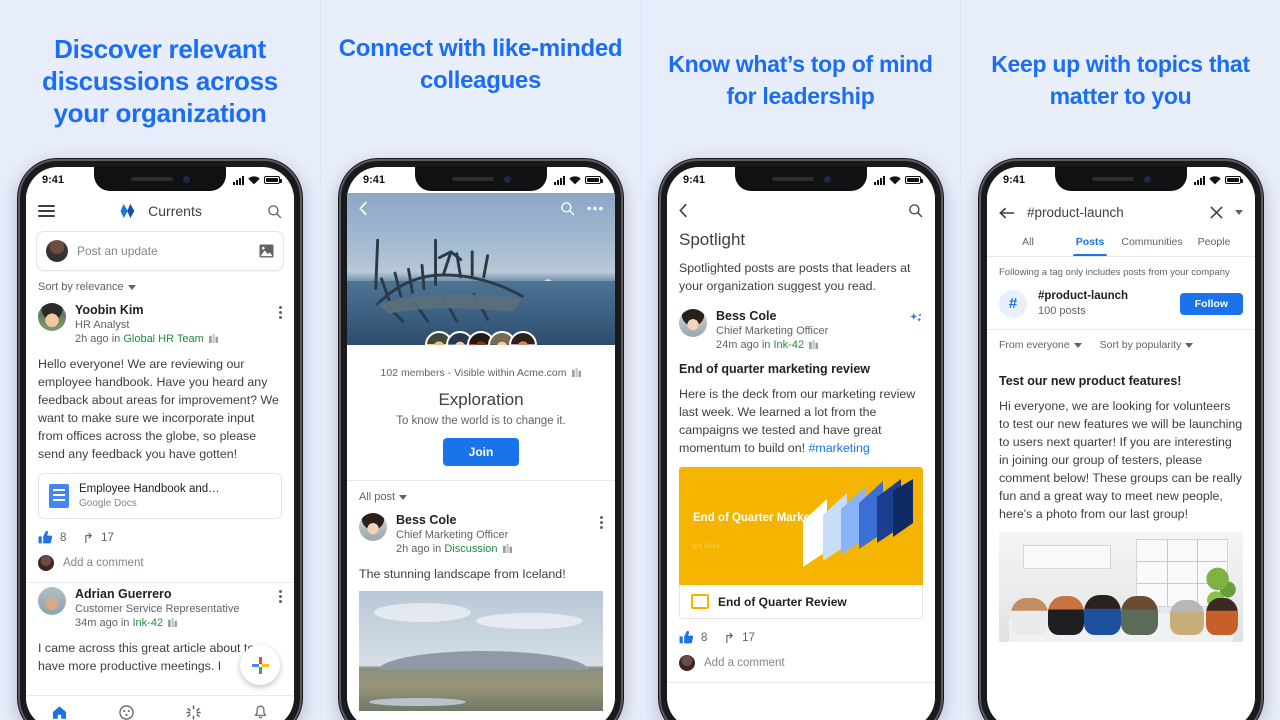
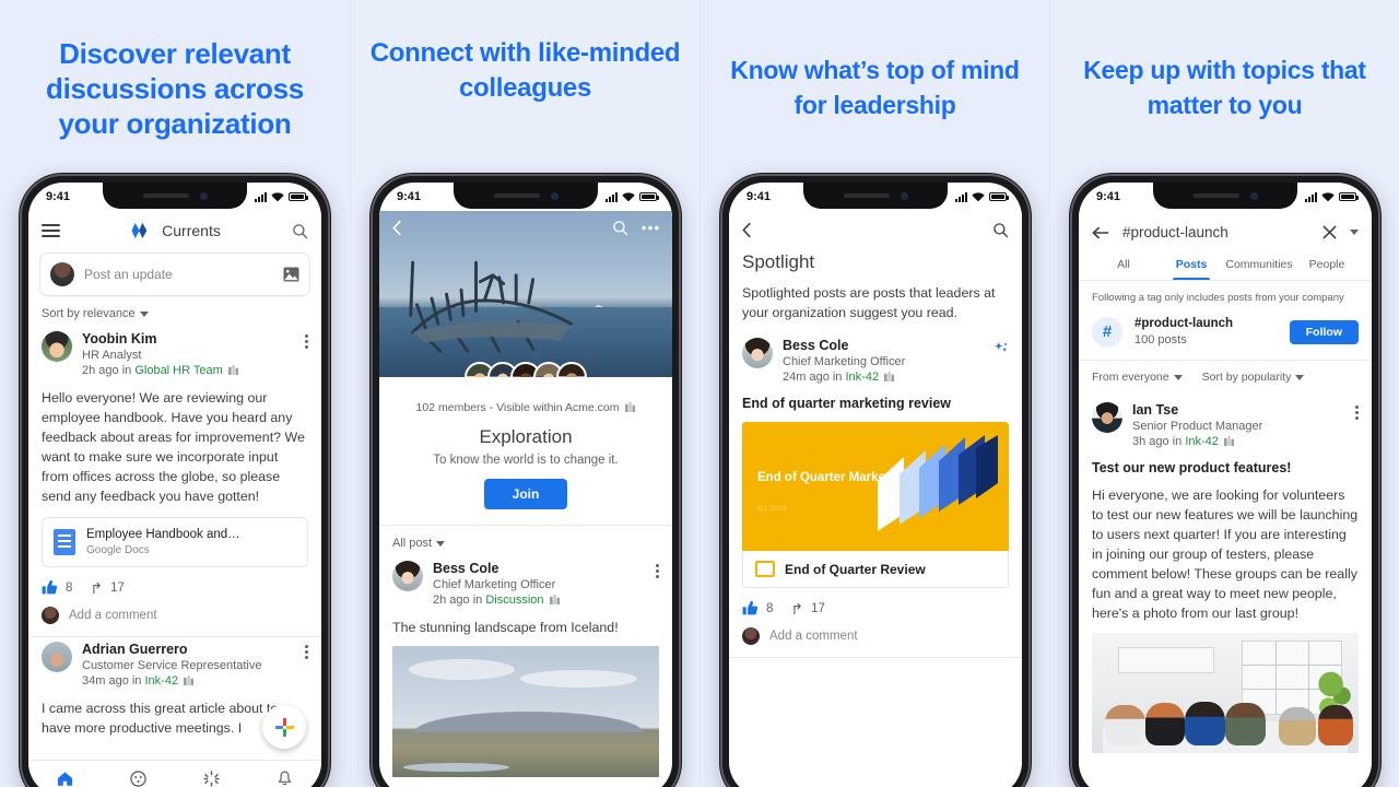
  Discover relevant discussions across your organization
  9:41
  Currents
  Post an update
  Sort by relevance
  Yoobin Kim
  HR Analyst
  2h ago in Global HR Team
  Hello everyone! We are reviewing our employee handbook. Have you heard any feedback about areas for improvement? We want to make sure we incorporate input from offices across the globe, so please send any feedback you have gotten!
  Employee Handbook and…
  Google Docs
  8
  ↱
  17
  Add a comment
  Adrian Guerrero
  Customer Service Representative
  34m ago in Ink-42
  I came across this great article about t have more productive meetings. I
  Connect with like-minded colleagues
  9:41
  102 members - Visible within Acme.com
  Exploration
  To know the world is to change it.
  Join
  All post
  Bess Cole
  Chief Marketing Officer
  2h ago in Discussion
  The stunning landscape from Iceland!
  Know what’s top of mind for leadership
  9:41
  Spotlight
  Spotlighted posts are posts that leaders at your organization suggest you read.
  Bess Cole
  Chief Marketing Officer
  24m ago in Ink-42
  End of quarter marketing review
- Here is the deck from our marketing review last week. We learned a lot from the campaigns we tested and have great momentum to build on! #marketing
  End of Quarter Review
  8
  ↱
  17
  Add a comment
  Keep up with topics that matter to you
  9:41
  #product-launch
  All
  Posts
  Communities
  People
  Following a tag only includes posts from your company
  #
  #product-launch
  100 posts
  Follow
  From everyone
  Sort by popularity
+ Ian Tse
+ Senior Product Manager
+ 3h ago in Ink-42
  Test our new product features!
  Hi everyone, we are looking for volunteers to test our new features we will be launching to users next quarter! If you are interesting in joining our group of testers, please comment below! These groups can be really fun and a great way to meet new people, here's a photo from our last group!
